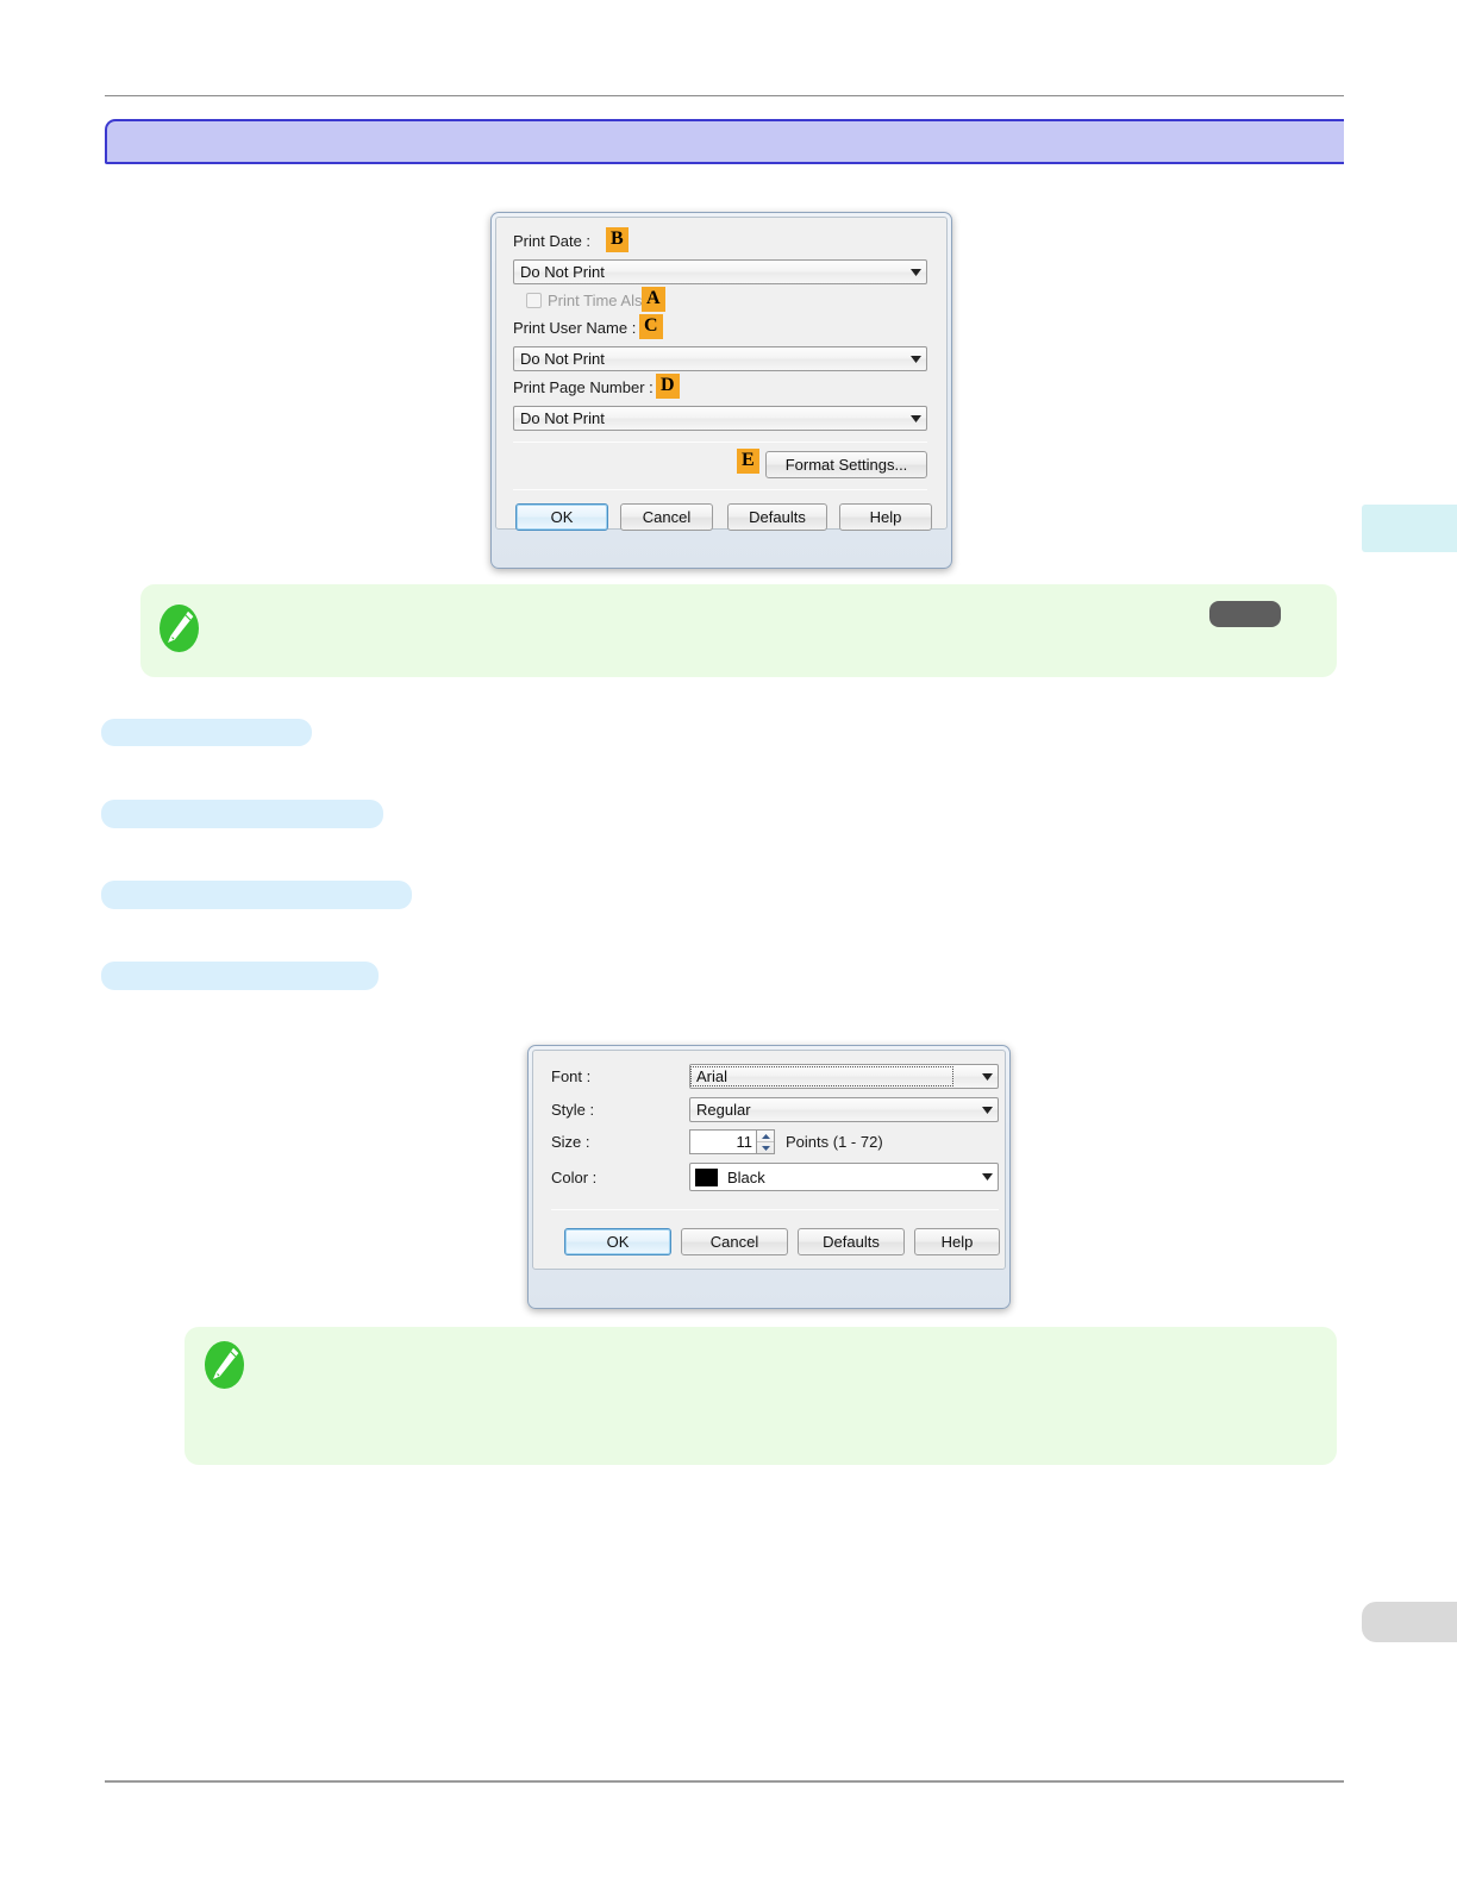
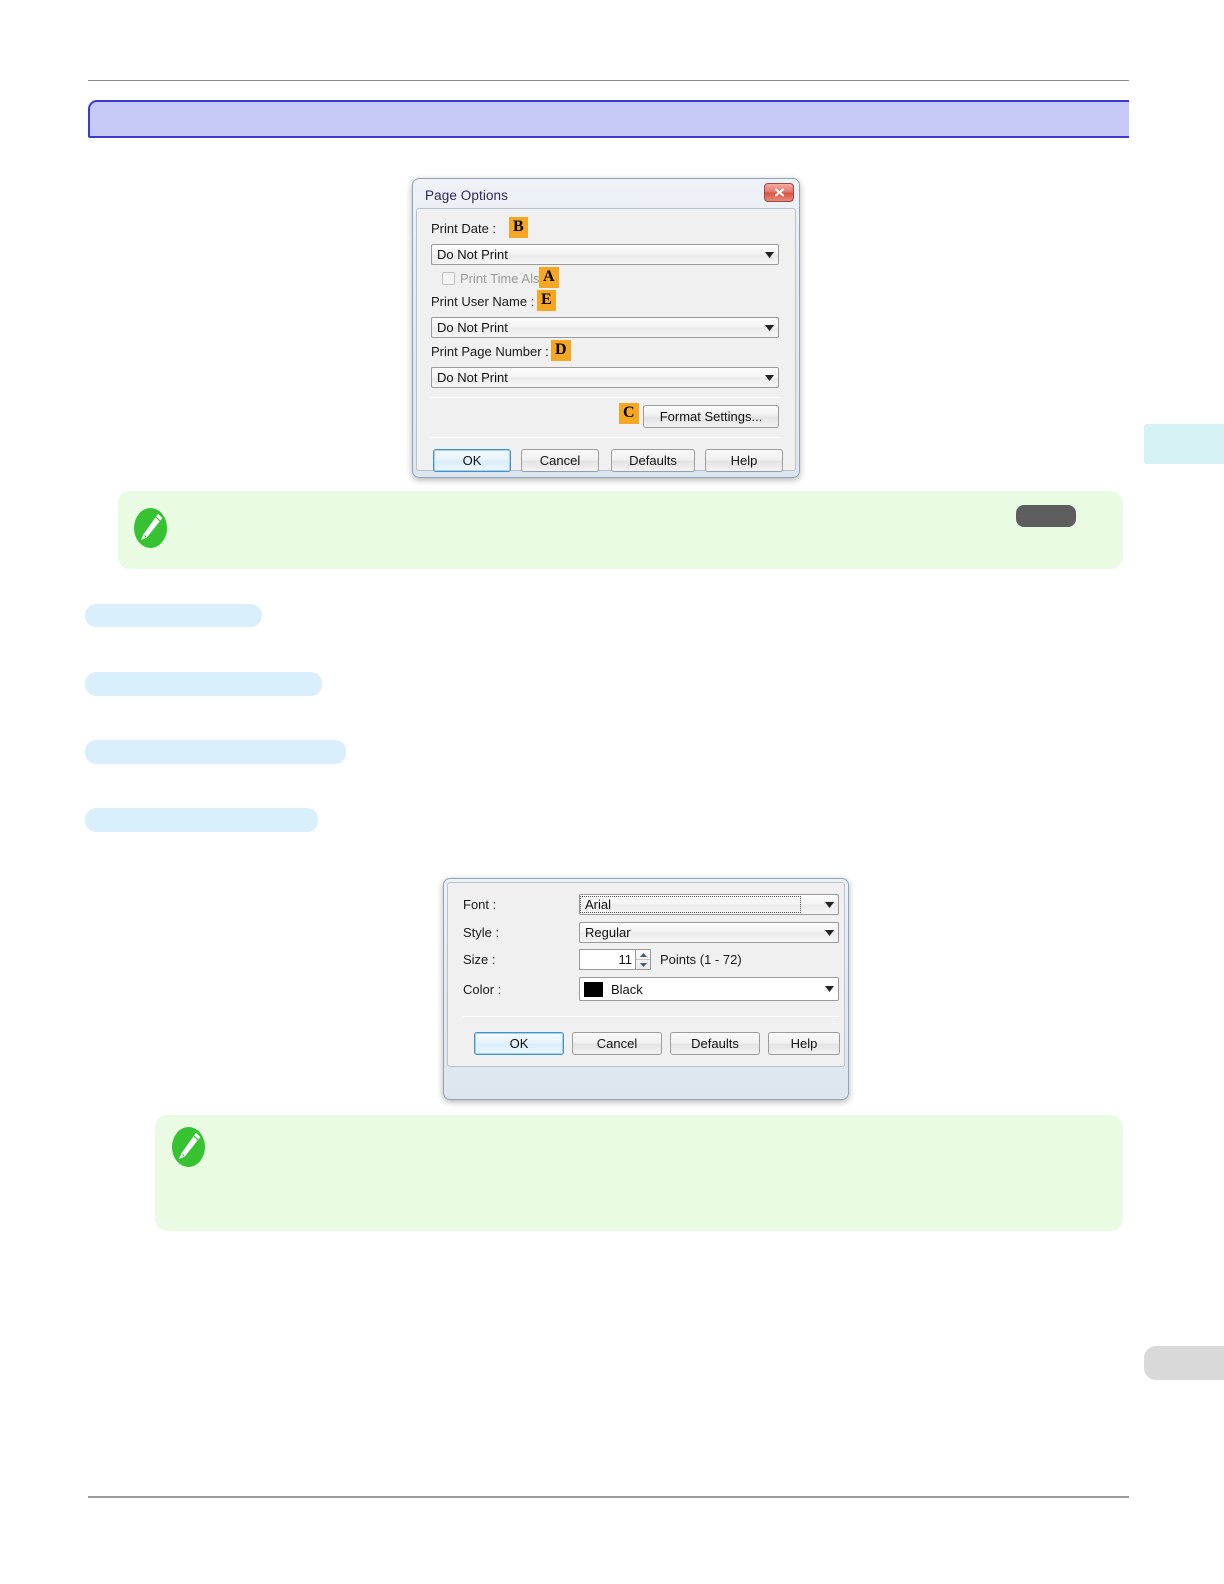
+ Page Options
  Print Date :
  B
  Do Not Print
  Print Time Als
  A
  Print User Name :
- C
+ E
  Do Not Print
  Print Page Number :
  D
  Do Not Print
- E
+ C
  Format Settings...
  OK
  Cancel
  Defaults
  Help
  Font :
  Arial
  Style :
  Regular
  Size :
  11
  Points (1 - 72)
  Color :
  Black
  OK
  Cancel
  Defaults
  Help
